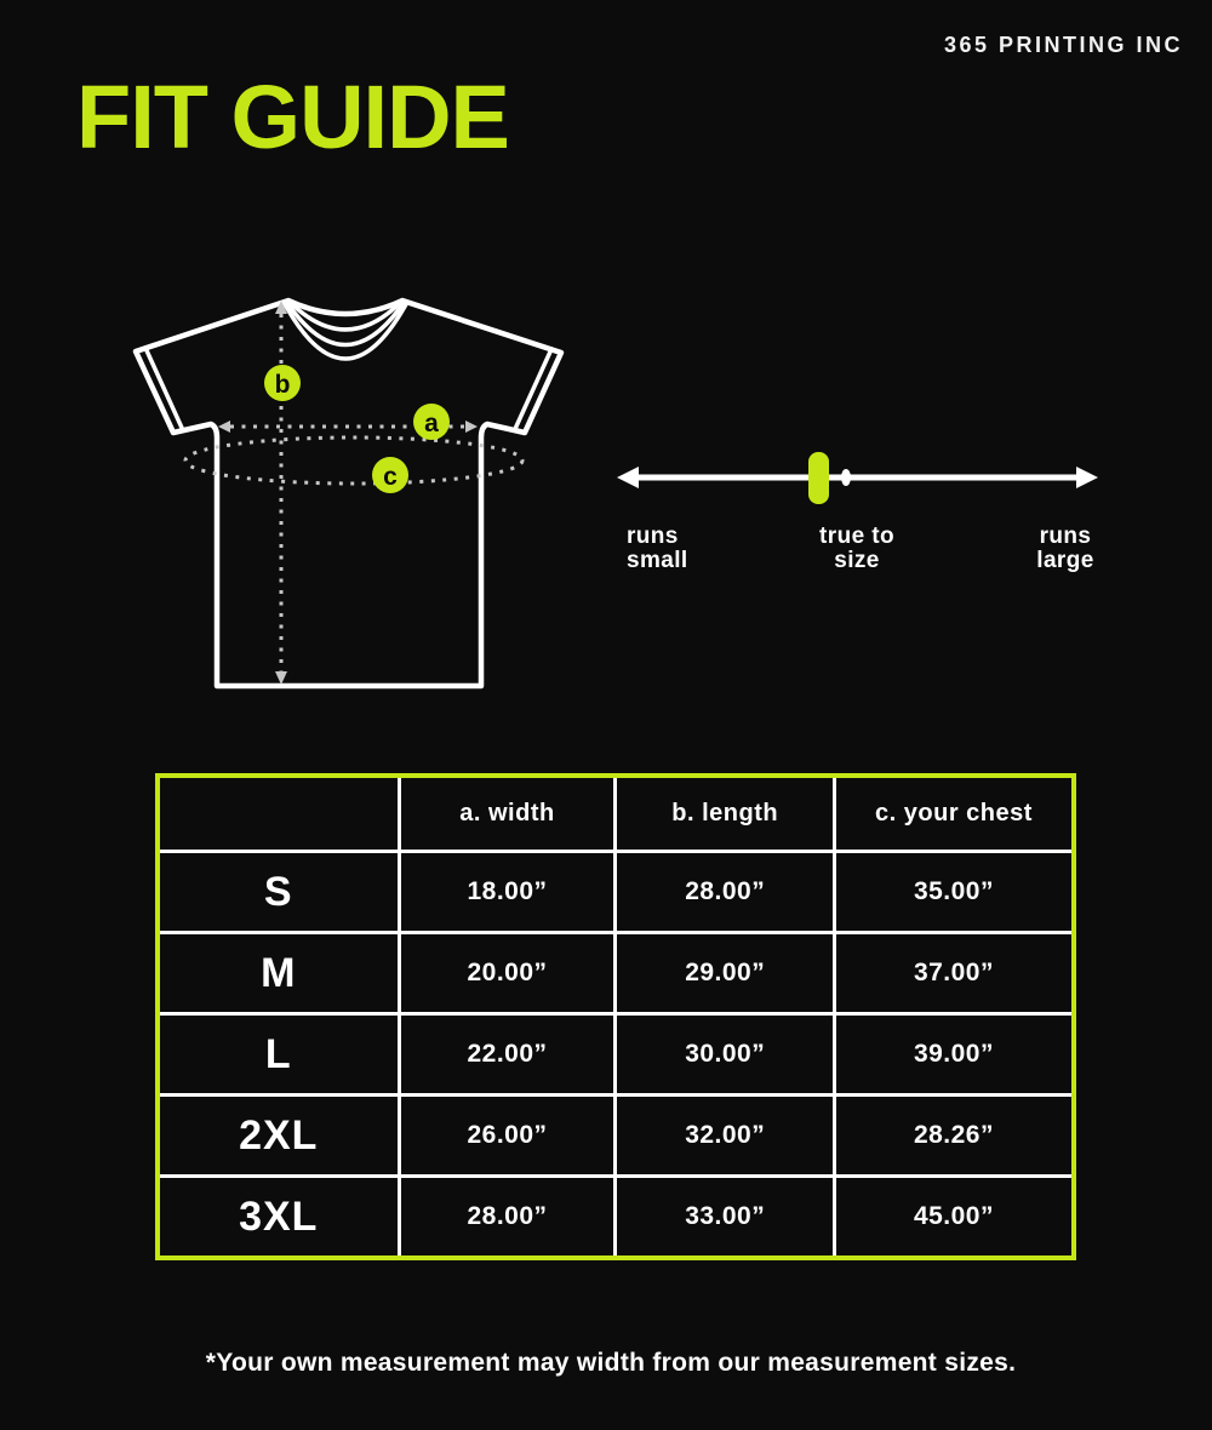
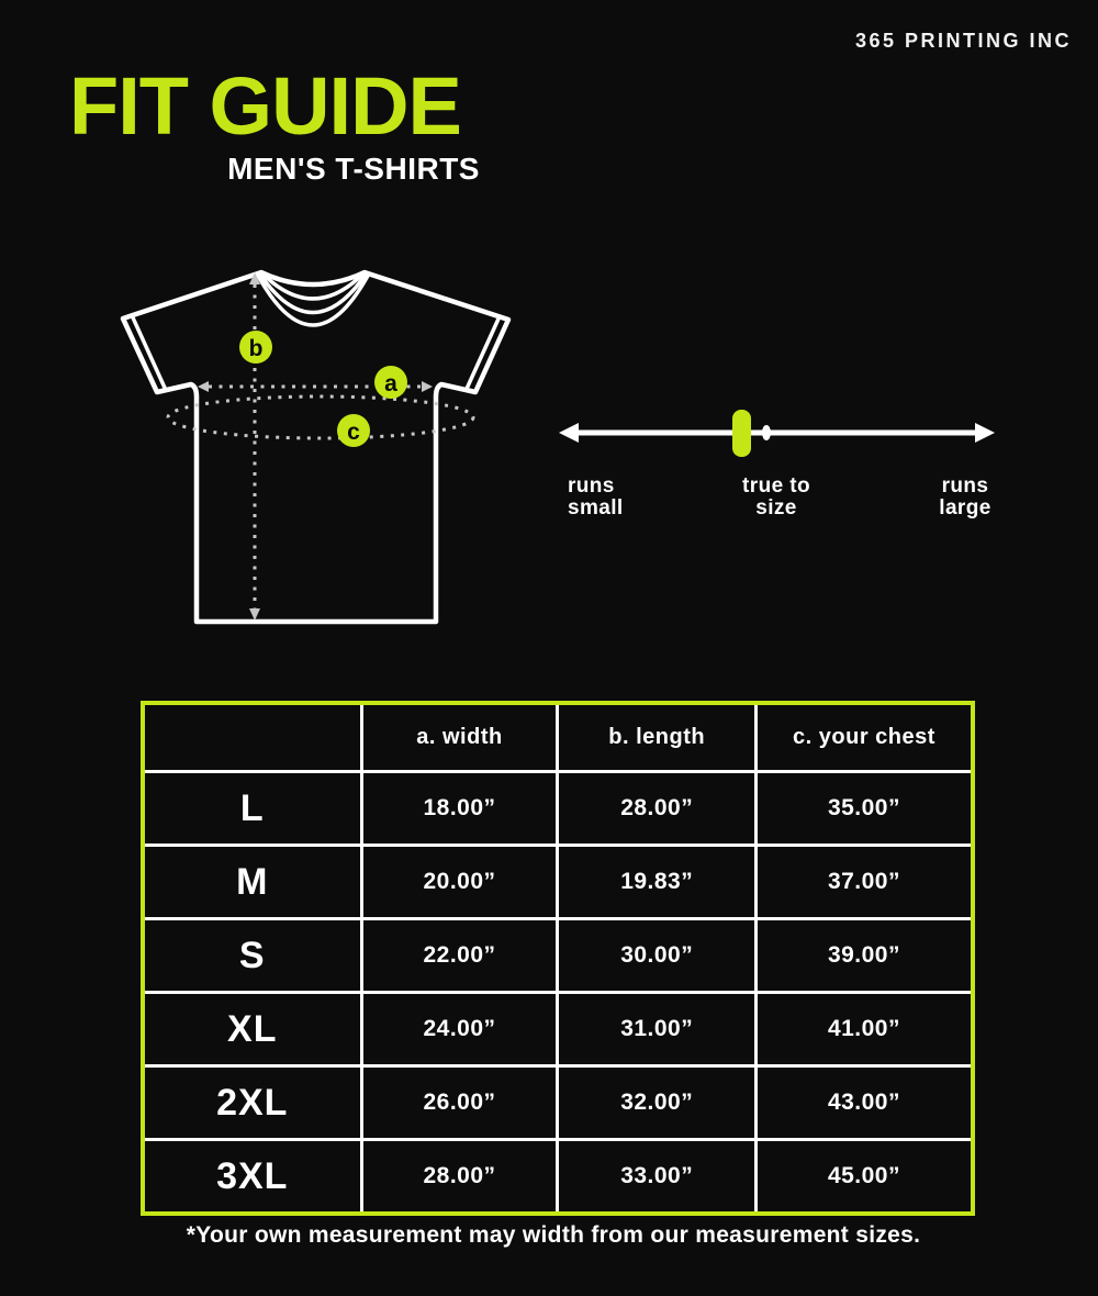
  365 PRINTING INC
  FIT GUIDE
+ MEN'S T-SHIRTS
  b
  a
  c
  runs
  small
  true to
  size
  runs
  large
  	a. width	b. length	c. your chest
- S	18.00”	28.00”	35.00”
+ L	18.00”	28.00”	35.00”
- M	20.00”	29.00”	37.00”
+ M	20.00”	19.83”	37.00”
- L	22.00”	30.00”	39.00”
+ S	22.00”	30.00”	39.00”
+ XL	24.00”	31.00”	41.00”
- 2XL	26.00”	32.00”	28.26”
+ 2XL	26.00”	32.00”	43.00”
  3XL	28.00”	33.00”	45.00”
  *Your own measurement may width from our measurement sizes.
